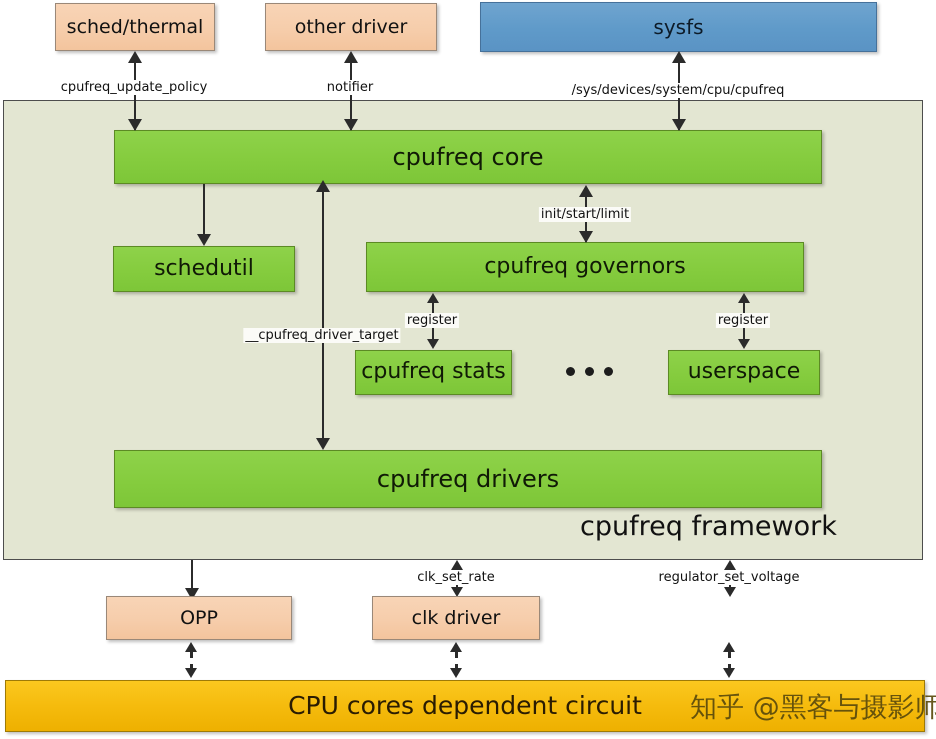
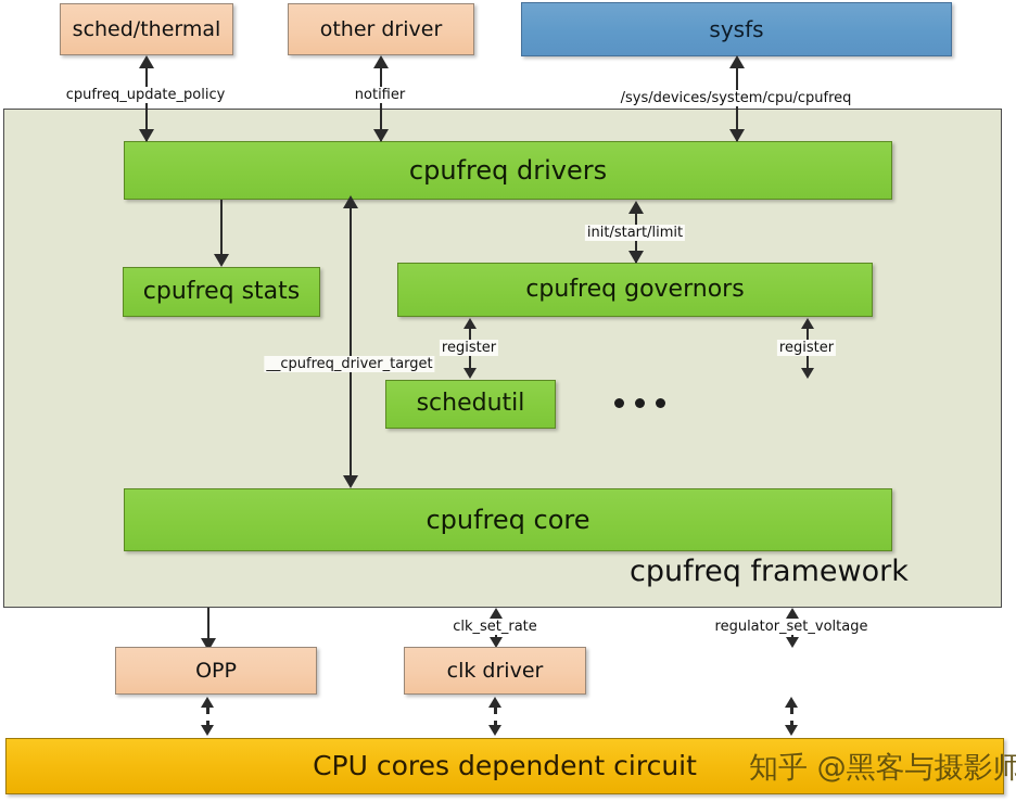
  sched/thermal
  other driver
  sysfs
- cpufreq core
+ cpufreq drivers
- schedutil
+ cpufreq stats
  cpufreq governors
- cpufreq stats
+ schedutil
- userspace
- cpufreq drivers
+ cpufreq core
  cpufreq framework
  cpufreq_update_policy
  notifier
  /sys/devices/system/cpu/cpufreq
  init/start/limit
  register
  register
  __cpufreq_driver_target
  clk_set_rate
  regulator_set_voltage
  OPP
  clk driver
  CPU cores dependent circuit
  知乎 @黑客与摄影师
